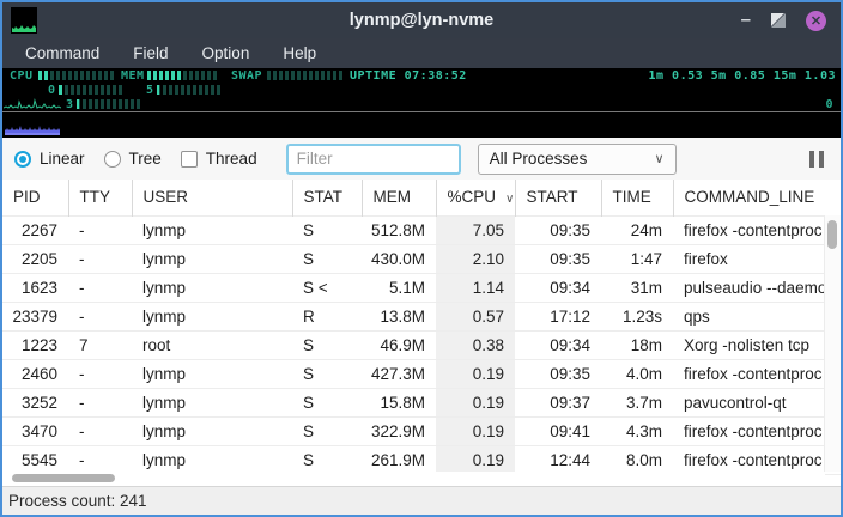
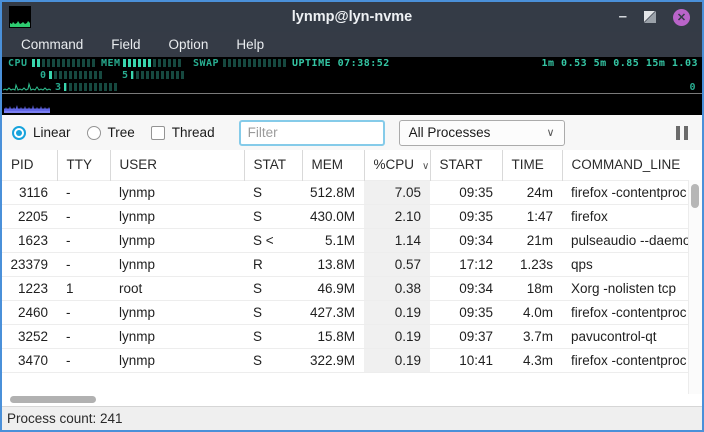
  lynmp@lyn-nvme
  –
  ✕
  Command
  Field
  Option
  Help
  CPU
  MEM
  SWAP
  UPTIME 07:38:52
  1m 0.53 5m 0.85 15m 1.03
  0
  5
  3
  0
  Linear
  Tree
  Thread
  Filter
  All Processes
  ∨
  PID	TTY	USER	STAT	MEM	%CPU ∨	START	TIME	COMMAND_LINE
- 2267	-	lynmp	S	512.8M	7.05	09:35	24m	firefox -contentproc
+ 3116	-	lynmp	S	512.8M	7.05	09:35	24m	firefox -contentproc
  2205	-	lynmp	S	430.0M	2.10	09:35	1:47	firefox
- 1623	-	lynmp	S <	5.1M	1.14	09:34	31m	pulseaudio --daemo
+ 1623	-	lynmp	S <	5.1M	1.14	09:34	21m	pulseaudio --daemo
  23379	-	lynmp	R	13.8M	0.57	17:12	1.23s	qps
- 1223	7	root	S	46.9M	0.38	09:34	18m	Xorg -nolisten tcp
+ 1223	1	root	S	46.9M	0.38	09:34	18m	Xorg -nolisten tcp
  2460	-	lynmp	S	427.3M	0.19	09:35	4.0m	firefox -contentproc
  3252	-	lynmp	S	15.8M	0.19	09:37	3.7m	pavucontrol-qt
- 3470	-	lynmp	S	322.9M	0.19	09:41	4.3m	firefox -contentproc
+ 3470	-	lynmp	S	322.9M	0.19	10:41	4.3m	firefox -contentproc
- 5545	-	lynmp	S	261.9M	0.19	12:44	8.0m	firefox -contentproc
  Process count: 241
